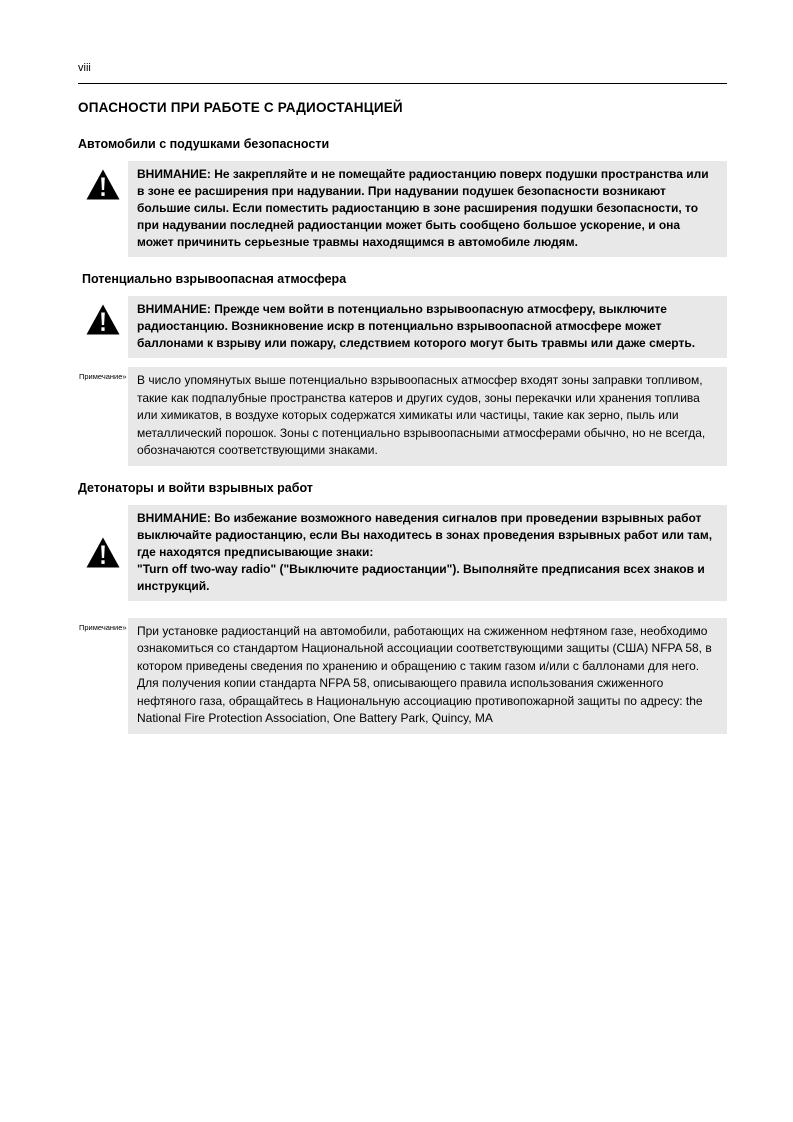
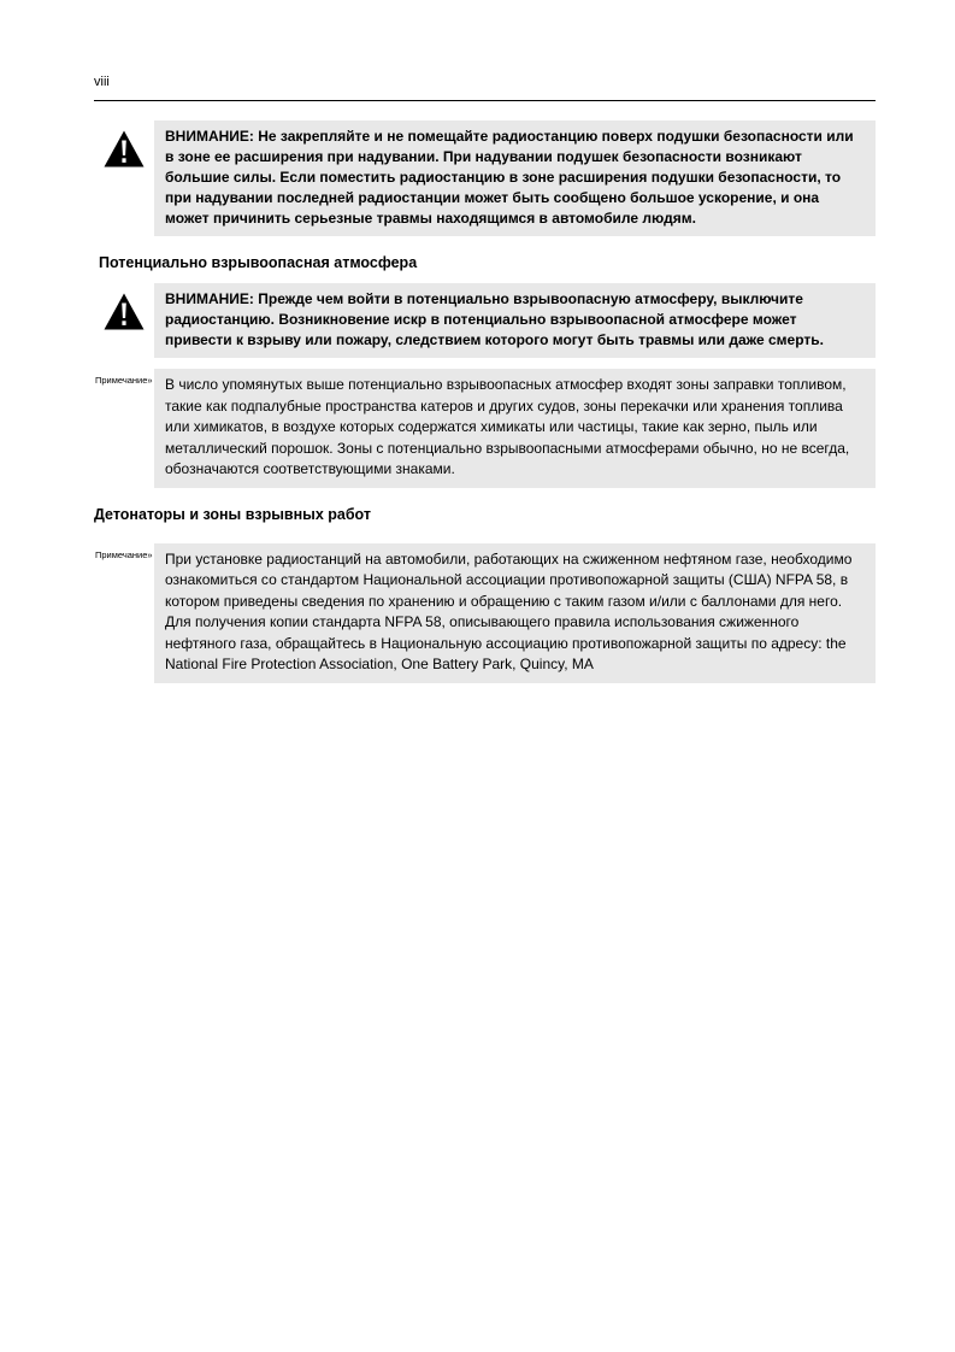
  viii
- ОПАСНОСТИ ПРИ РАБОТЕ С РАДИОСТАНЦИЕЙ
- Автомобили с подушками безопасности
- ВНИМАНИЕ: Не закрепляйте и не помещайте радиостанцию поверх подушки пространства или в зоне ее расширения при надувании. При надувании подушек безопасности возникают большие силы. Если поместить радиостанцию в зоне расширения подушки безопасности, то при надувании последней радиостанции может быть сообщено большое ускорение, и она может причинить серьезные травмы находящимся в автомобиле людям.
+ ВНИМАНИЕ: Не закрепляйте и не помещайте радиостанцию поверх подушки безопасности или в зоне ее расширения при надувании. При надувании подушек безопасности возникают большие силы. Если поместить радиостанцию в зоне расширения подушки безопасности, то при надувании последней радиостанции может быть сообщено большое ускорение, и она может причинить серьезные травмы находящимся в автомобиле людям.
  Потенциально взрывоопасная атмосфера
- ВНИМАНИЕ: Прежде чем войти в потенциально взрывоопасную атмосферу, выключите радиостанцию. Возникновение искр в потенциально взрывоопасной атмосфере может баллонами к взрыву или пожару, следствием которого могут быть травмы или даже смерть.
+ ВНИМАНИЕ: Прежде чем войти в потенциально взрывоопасную атмосферу, выключите радиостанцию. Возникновение искр в потенциально взрывоопасной атмосфере может привести к взрыву или пожару, следствием которого могут быть травмы или даже смерть.
  Примечание»
  В число упомянутых выше потенциально взрывоопасных атмосфер входят зоны заправки топливом, такие как подпалубные пространства катеров и других судов, зоны перекачки или хранения топлива или химикатов, в воздухе которых содержатся химикаты или частицы, такие как зерно, пыль или металлический порошок. Зоны с потенциально взрывоопасными атмосферами обычно, но не всегда, обозначаются соответствующими знаками.
- Детонаторы и войти взрывных работ
+ Детонаторы и зоны взрывных работ
- ВНИМАНИЕ: Во избежание возможного наведения сигналов при проведении взрывных работ выключайте радиостанцию, если Вы находитесь в зонах проведения взрывных работ или там, где находятся предписывающие знаки:
- "Turn off two-way radio" ("Выключите радиостанции"). Выполняйте предписания всех знаков и инструкций.
  Примечание»
- При установке радиостанций на автомобили, работающих на сжиженном нефтяном газе, необходимо ознакомиться со стандартом Национальной ассоциации соответствующими защиты (США) NFPA 58, в котором приведены сведения по хранению и обращению с таким газом и/или с баллонами для него. Для получения копии стандарта NFPA 58, описывающего правила использования сжиженного нефтяного газа, обращайтесь в Национальную ассоциацию противопожарной защиты по адресу: the National Fire Protection Association, One Battery Park, Quincy, MA
+ При установке радиостанций на автомобили, работающих на сжиженном нефтяном газе, необходимо ознакомиться со стандартом Национальной ассоциации противопожарной защиты (США) NFPA 58, в котором приведены сведения по хранению и обращению с таким газом и/или с баллонами для него. Для получения копии стандарта NFPA 58, описывающего правила использования сжиженного нефтяного газа, обращайтесь в Национальную ассоциацию противопожарной защиты по адресу: the National Fire Protection Association, One Battery Park, Quincy, MA
